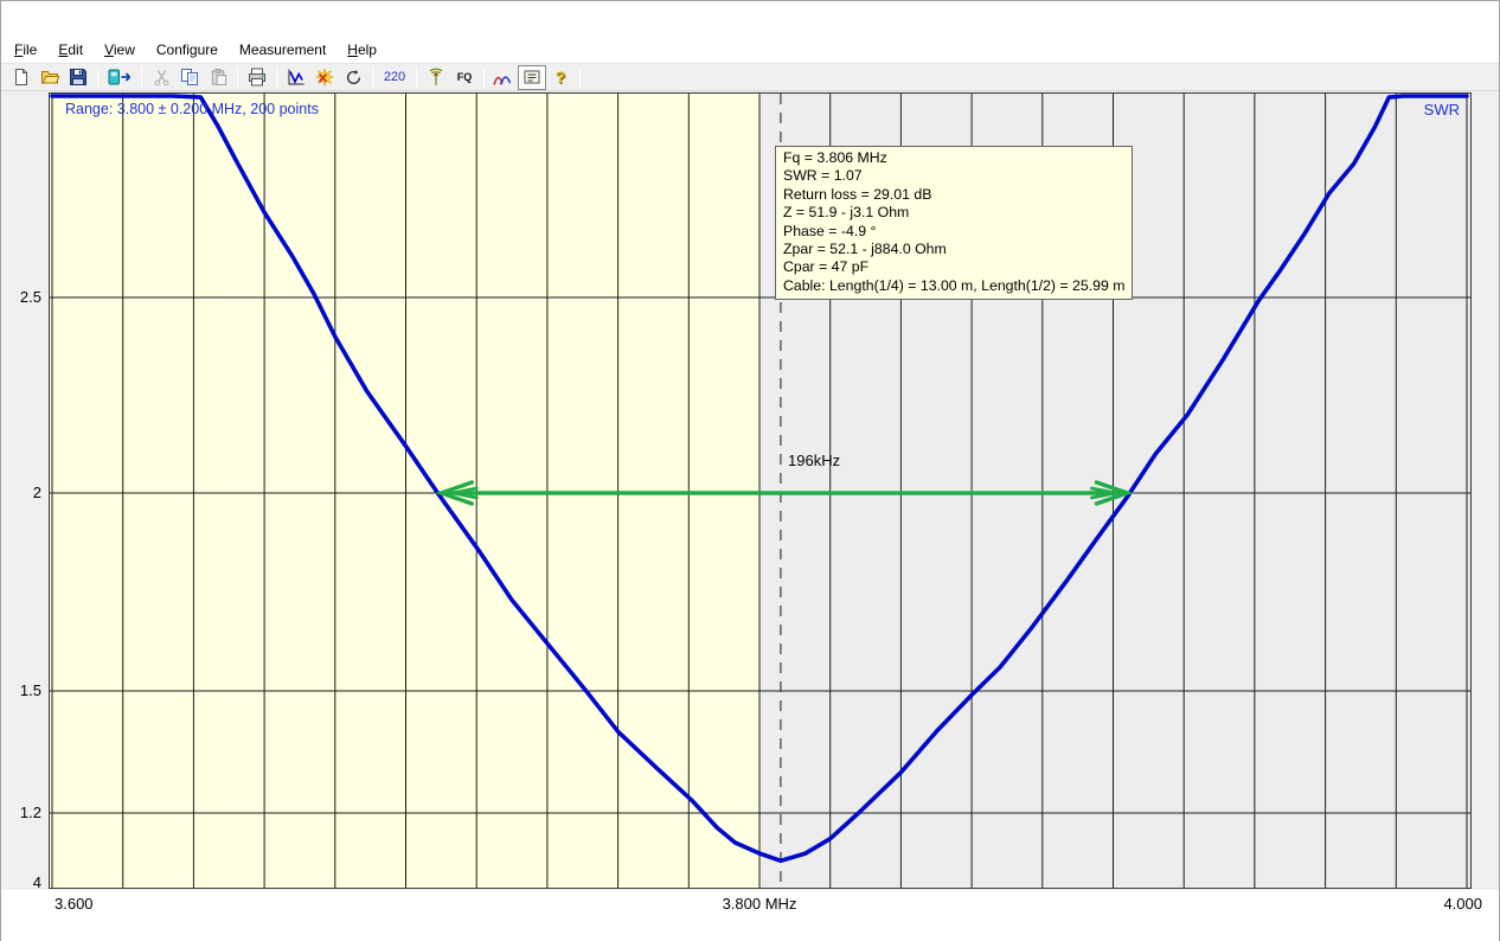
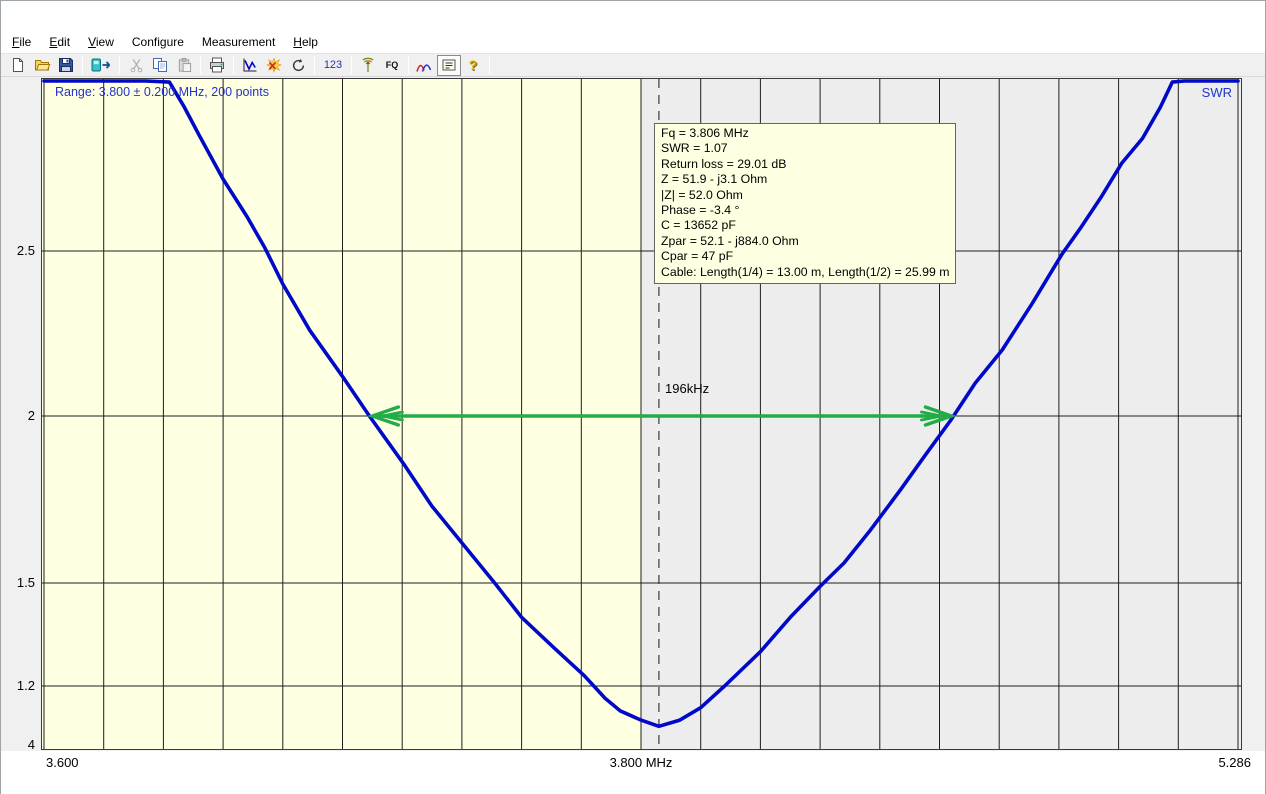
  File
  Edit
  View
  Configure
  Measurement
  Help
- 220
+ 123
  FQ
  ?
  2.5
  2
  1.5
  1.2
  4
  Range: 3.800 ± 0.200 MHz, 200 points
  SWR
  196kHz
  Fq = 3.806 MHz
  SWR = 1.07
  Return loss = 29.01 dB
  Z = 51.9 - j3.1 Ohm
+ |Z| = 52.0 Ohm
- Phase = -4.9 °
+ Phase = -3.4 °
+ C = 13652 pF
  Zpar = 52.1 - j884.0 Ohm
  Cpar = 47 pF
  Cable: Length(1/4) = 13.00 m, Length(1/2) = 25.99 m
  3.600
  3.800 MHz
- 4.000
+ 5.286
